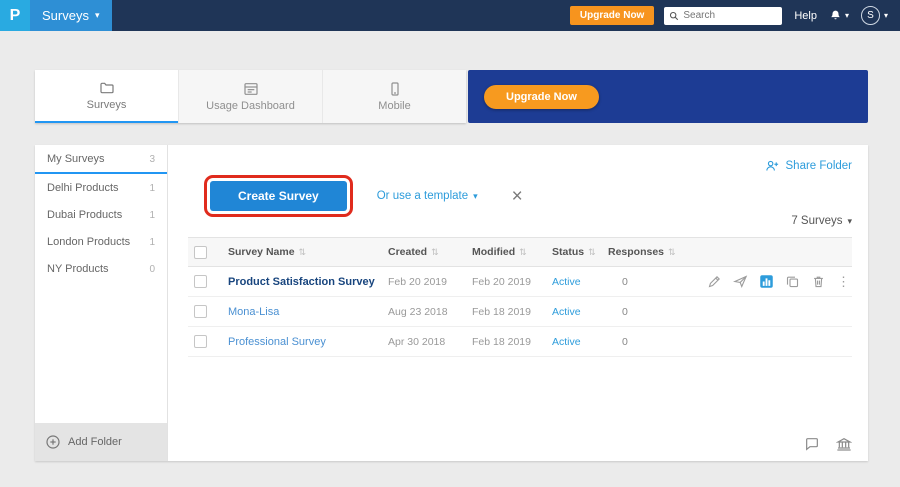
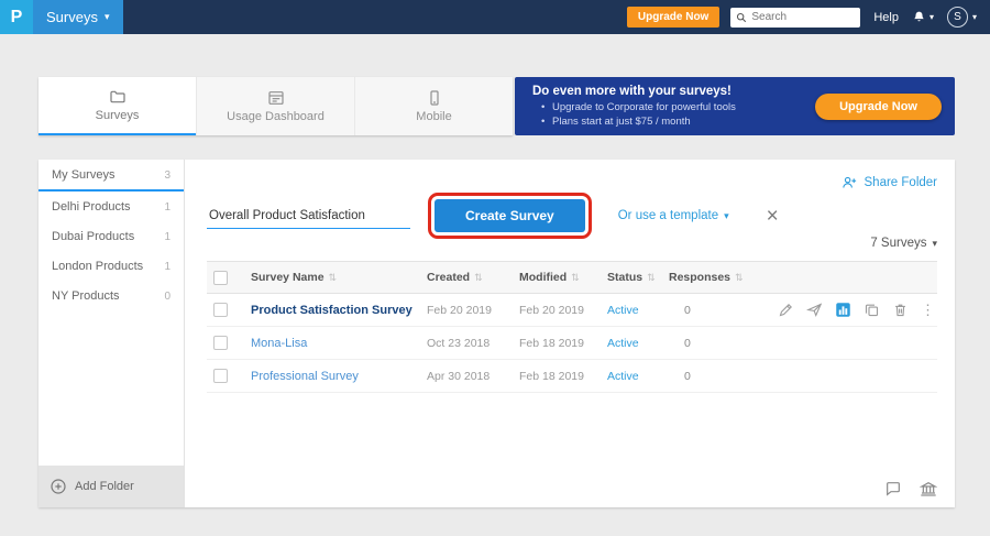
  P
  Surveys
  ▾
  Upgrade Now
  Search
  Help
  ▾
  S
  ▾
  Surveys
  Usage Dashboard
  Mobile
+ Do even more with your surveys!
+ Upgrade to Corporate for powerful tools
+ Plans start at just $75 / month
  Upgrade Now
  My Surveys
  3
  Delhi Products
  1
  Dubai Products
  1
  London Products
  1
  NY Products
  0
  Add Folder
  Share Folder
+ Overall Product Satisfaction
  Create Survey
  Or use a template
  ▾
  ×
  7 Surveys
  ▾
  Survey Name ⇅
  Created ⇅
  Modified ⇅
  Status ⇅
  Responses ⇅
  Product Satisfaction Survey
  Feb 20 2019
  Feb 20 2019
  Active
  0
  ⋮
  Mona-Lisa
- Aug 23 2018
+ Oct 23 2018
  Feb 18 2019
  Active
  0
  Professional Survey
  Apr 30 2018
  Feb 18 2019
  Active
  0
